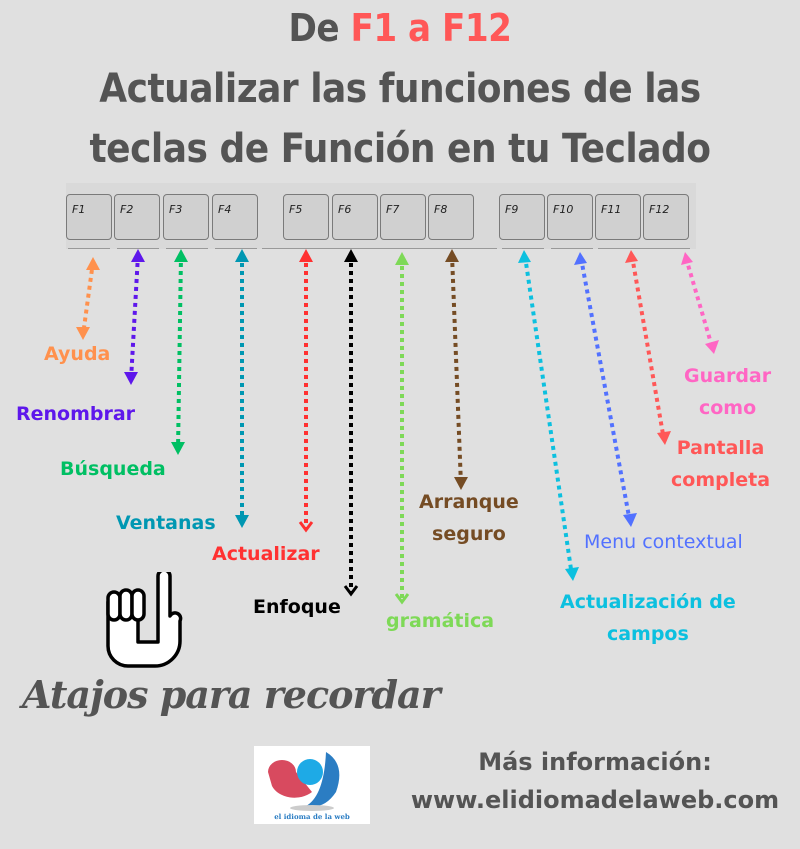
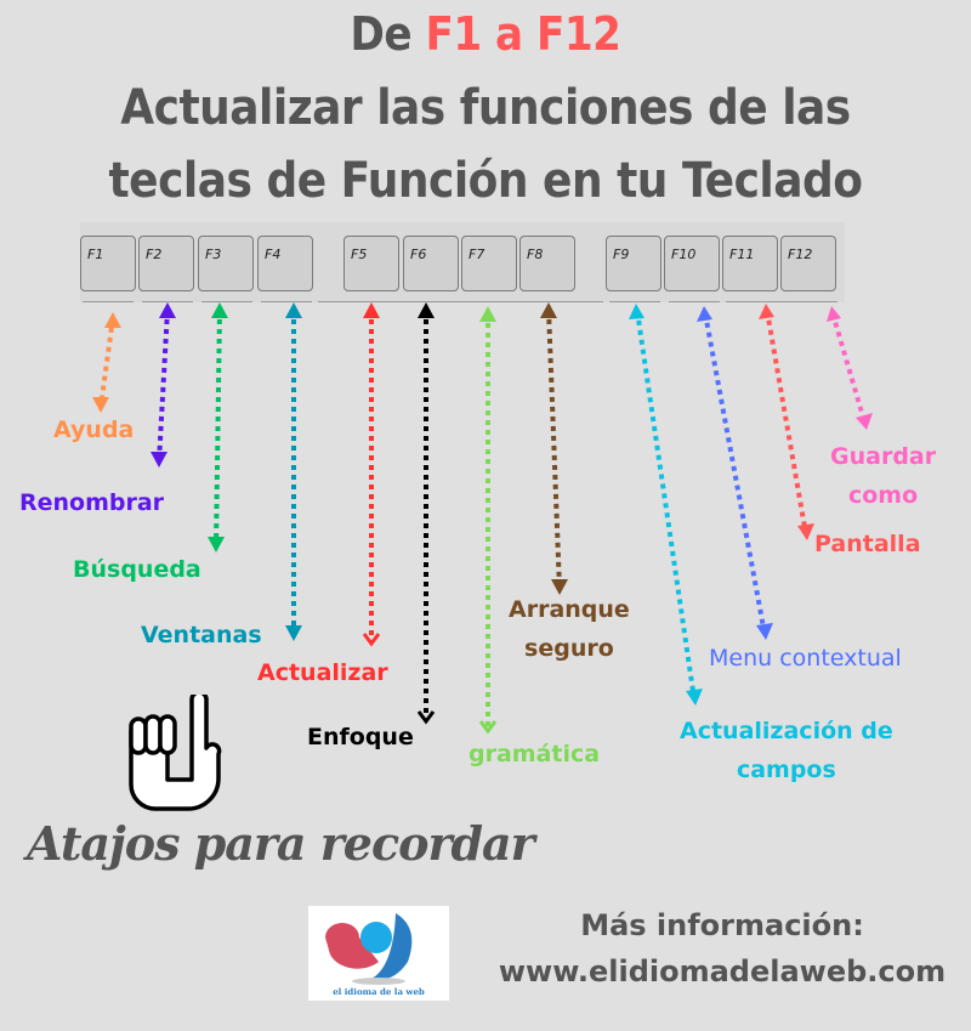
  De F1 a F12
  Actualizar las funciones de las
  teclas de Función en tu Teclado
  F1
  F2
  F3
  F4
  F5
  F6
  F7
  F8
  F9
  F10
  F11
  F12
  Ayuda
  Renombrar
  Búsqueda
  Ventanas
  Actualizar
  Enfoque
  gramática
  Arranque
  seguro
  Actualización de
  campos
  Menu contextual
  Pantalla
- completa
  Guardar
  como
  Atajos para recordar
  el idioma de la web
  Más información:
  www.elidiomadelaweb.com
